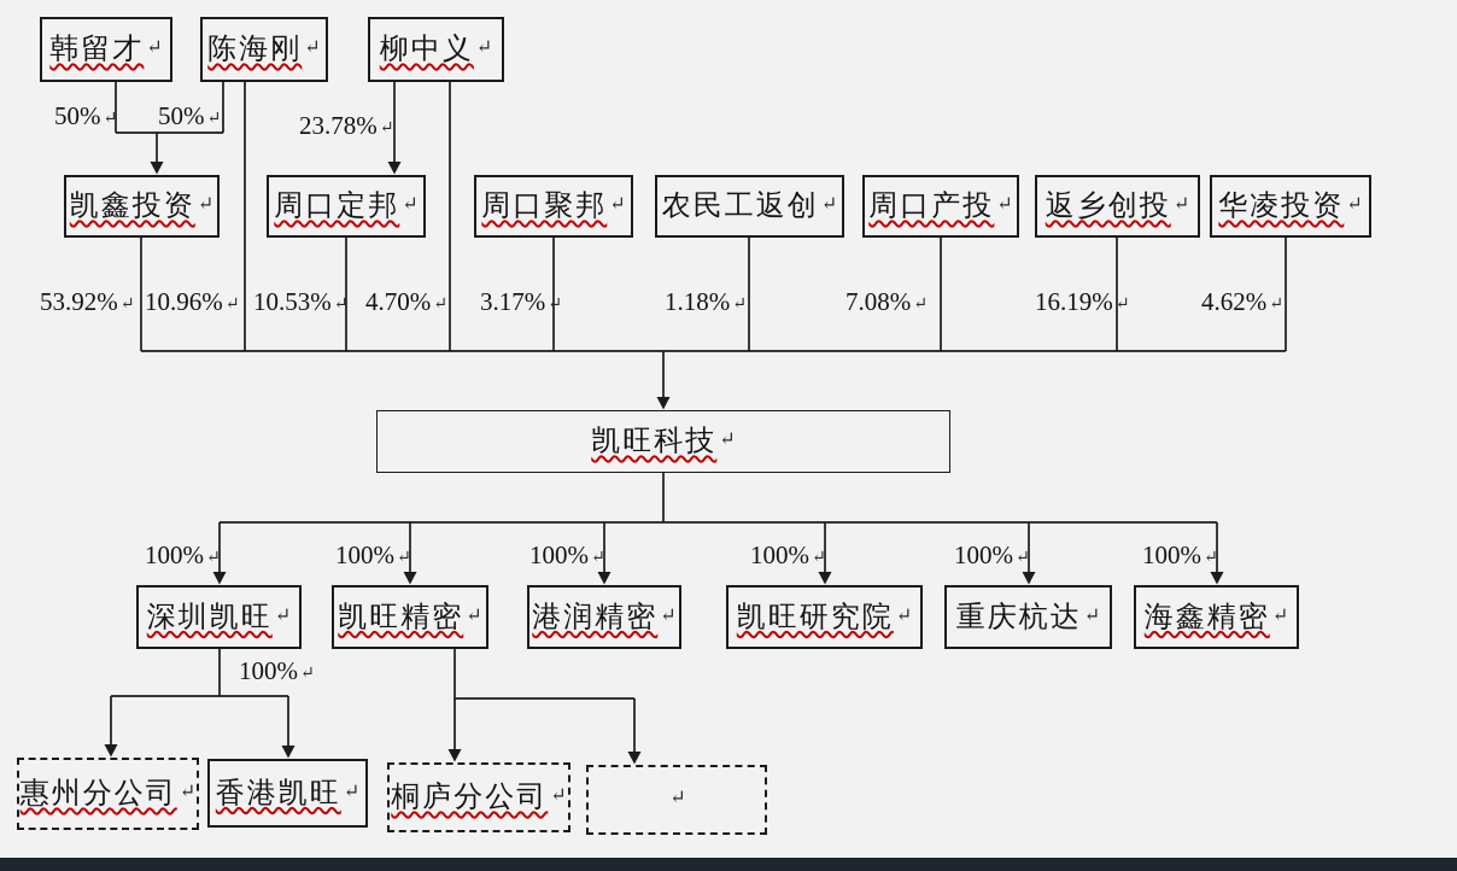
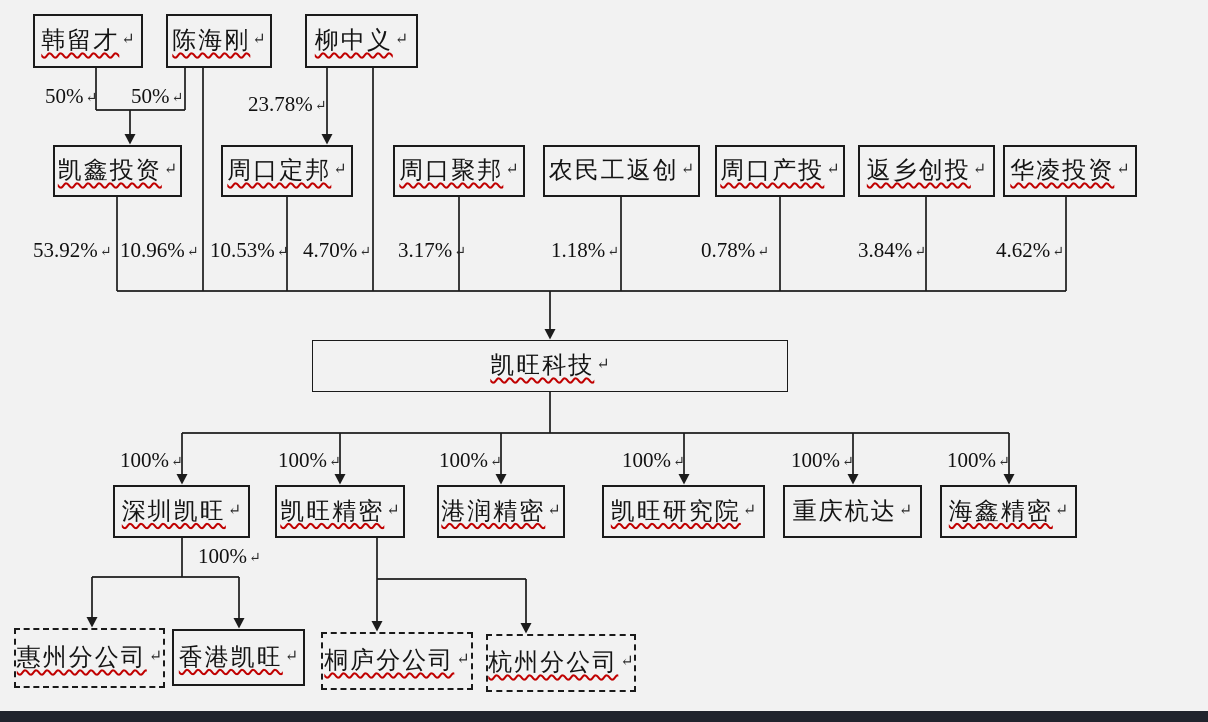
  韩留才
  ↵
  陈海刚
  ↵
  柳中义
  ↵
  50% ↵
  50% ↵
  23.78% ↵
  凯鑫投资
  ↵
  周口定邦
  ↵
  周口聚邦
  ↵
  农民工返创
  ↵
  周口产投
  ↵
  返乡创投
  ↵
  华凌投资
  ↵
  53.92% ↵
  10.96% ↵
  10.53% ↵
  4.70% ↵
  3.17% ↵
  1.18% ↵
- 7.08% ↵
+ 0.78% ↵
- 16.19% ↵
+ 3.84% ↵
  4.62% ↵
  凯旺科技
  ↵
  100% ↵
  100% ↵
  100% ↵
  100% ↵
  100% ↵
  100% ↵
  深圳凯旺
  ↵
  凯旺精密
  ↵
  港润精密
  ↵
  凯旺研究院
  ↵
  重庆杭达
  ↵
  海鑫精密
  ↵
  100% ↵
  惠州分公司
  ↵
  香港凯旺
  ↵
  桐庐分公司
  ↵
+ 杭州分公司
  ↵
